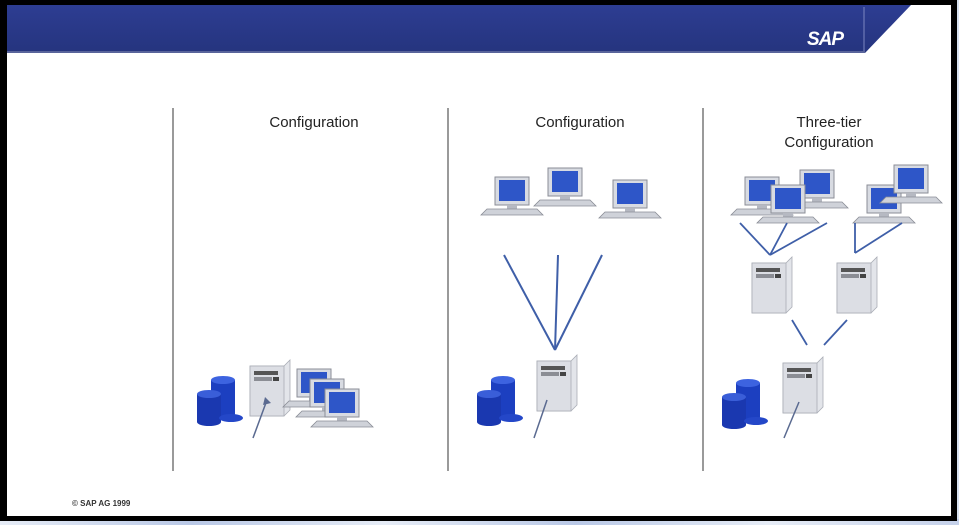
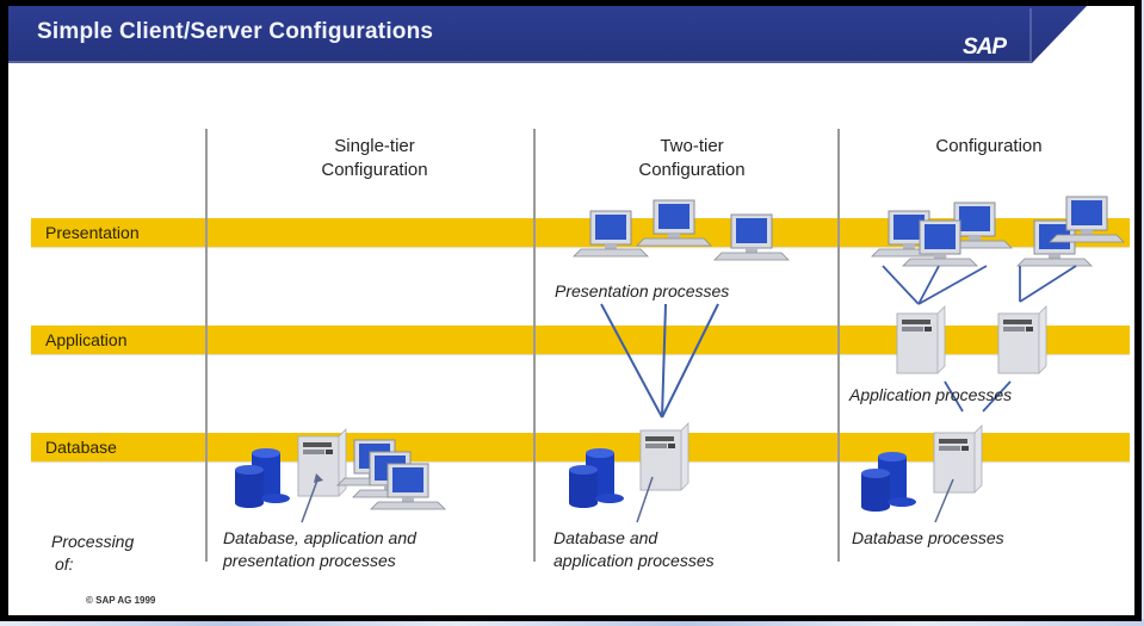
+ Simple Client/Server Configurations
  SAP
+ Presentation
+ Application
+ Database
+ Single-tier
  Configuration
+ Two-tier
  Configuration
- Three-tier
  Configuration
+ Presentation processes
+ Application processes
+ Processing
+ of:
+ Database, application and
+ presentation processes
+ Database and
+ application processes
+ Database processes
  © SAP AG 1999
